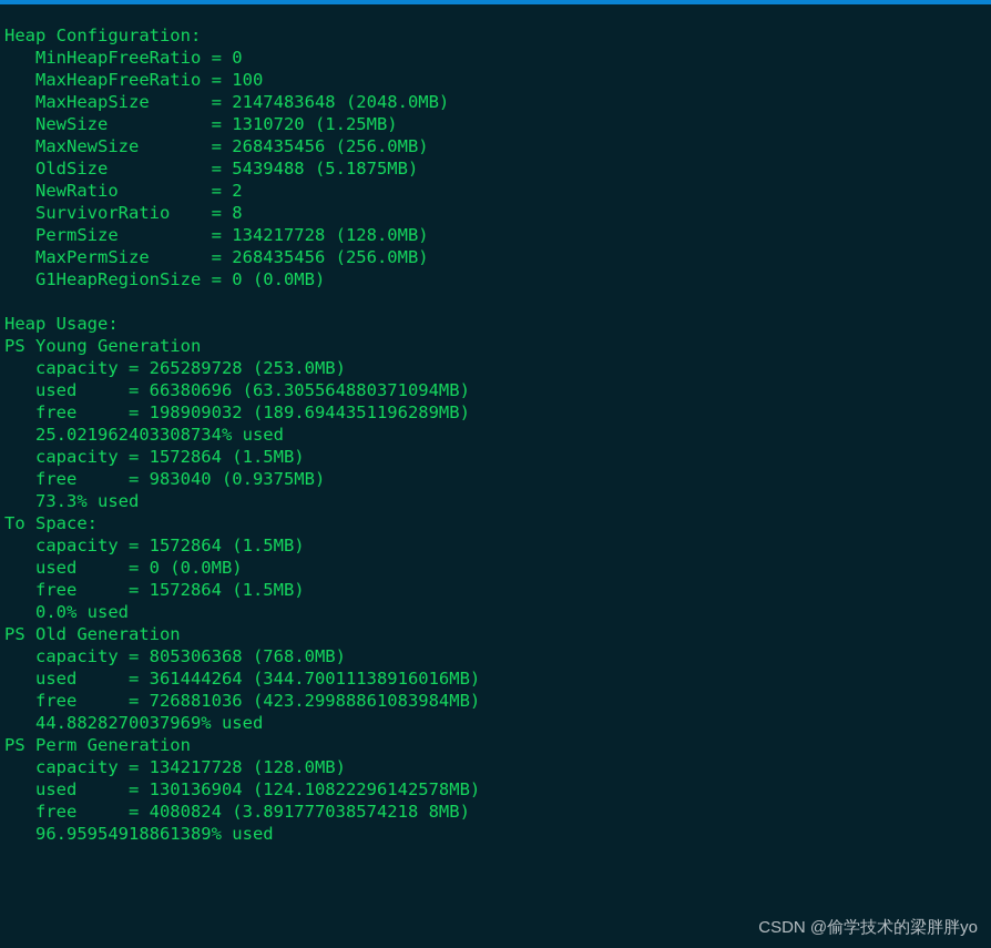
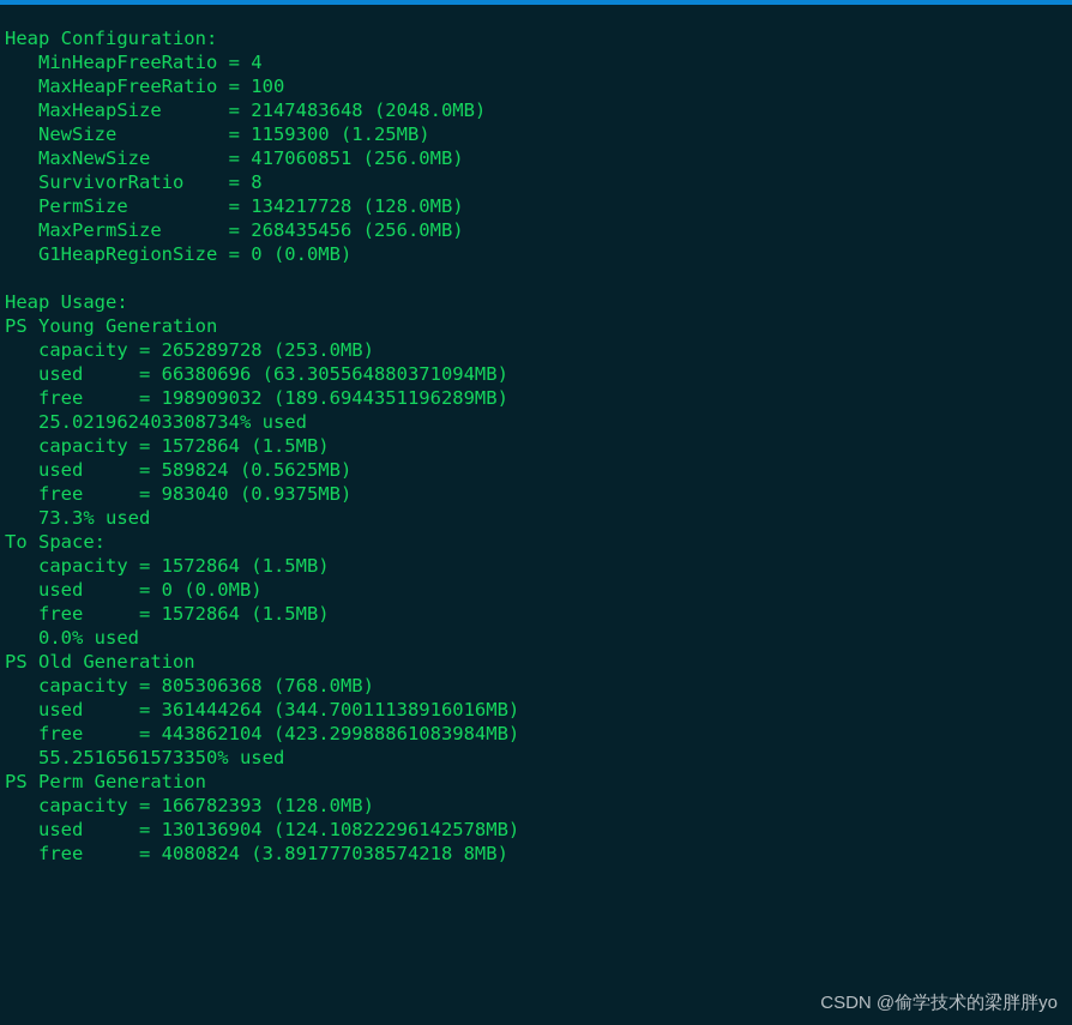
  Heap Configuration:
- MinHeapFreeRatio = 0
+ MinHeapFreeRatio = 4
  MaxHeapFreeRatio = 100
  MaxHeapSize = 2147483648 (2048.0MB)
- NewSize = 1310720 (1.25MB)
+ NewSize = 1159300 (1.25MB)
- MaxNewSize = 268435456 (256.0MB)
+ MaxNewSize = 417060851 (256.0MB)
- OldSize = 5439488 (5.1875MB)
- NewRatio = 2
  SurvivorRatio = 8
  PermSize = 134217728 (128.0MB)
  MaxPermSize = 268435456 (256.0MB)
  G1HeapRegionSize = 0 (0.0MB)
  Heap Usage:
  PS Young Generation
  capacity = 265289728 (253.0MB)
  used = 66380696 (63.305564880371094MB)
  free = 198909032 (189.6944351196289MB)
  25.021962403308734% used
  capacity = 1572864 (1.5MB)
+ used = 589824 (0.5625MB)
  free = 983040 (0.9375MB)
  73.3% used
  To Space:
  capacity = 1572864 (1.5MB)
  used = 0 (0.0MB)
  free = 1572864 (1.5MB)
  0.0% used
  PS Old Generation
  capacity = 805306368 (768.0MB)
  used = 361444264 (344.70011138916016MB)
- free = 726881036 (423.29988861083984MB)
+ free = 443862104 (423.29988861083984MB)
- 44.8828270037969% used
+ 55.2516561573350% used
  PS Perm Generation
- capacity = 134217728 (128.0MB)
+ capacity = 166782393 (128.0MB)
  used = 130136904 (124.10822296142578MB)
  free = 4080824 (3.891777038574218 8MB)
- 96.95954918861389% used
  CSDN @偷学技术的梁胖胖yo
